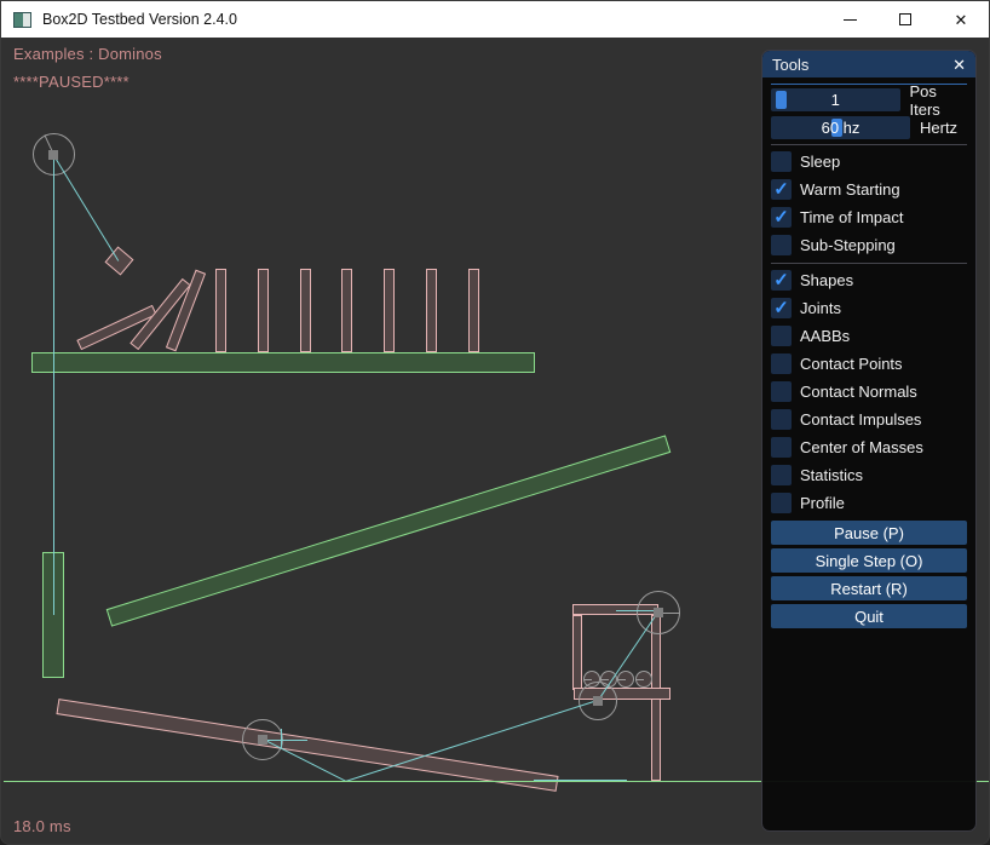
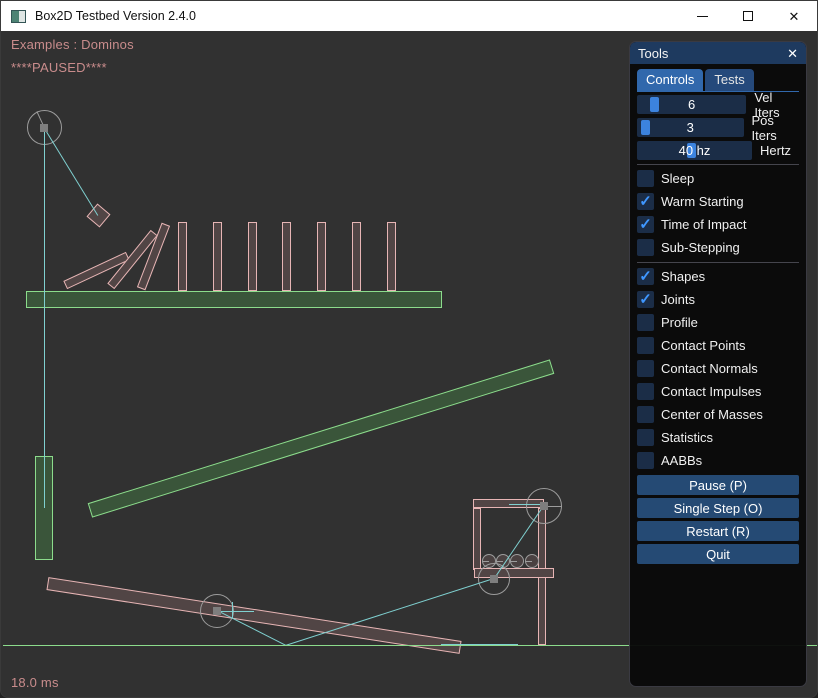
  Box2D Testbed Version 2.4.0
  ✕
  Examples : Dominos
  ****PAUSED****
  18.0 ms
  Tools
  ✕
+ Controls
+ Tests
+ 6
+ Vel Iters
- 1
+ 3
  Pos Iters
- 60 hz
+ 40 hz
  Hertz
  Sleep
  ✓
  Warm Starting
  ✓
  Time of Impact
  Sub-Stepping
  ✓
  Shapes
  ✓
  Joints
- AABBs
+ Profile
  Contact Points
  Contact Normals
  Contact Impulses
  Center of Masses
  Statistics
- Profile
+ AABBs
  Pause (P)
  Single Step (O)
  Restart (R)
  Quit
